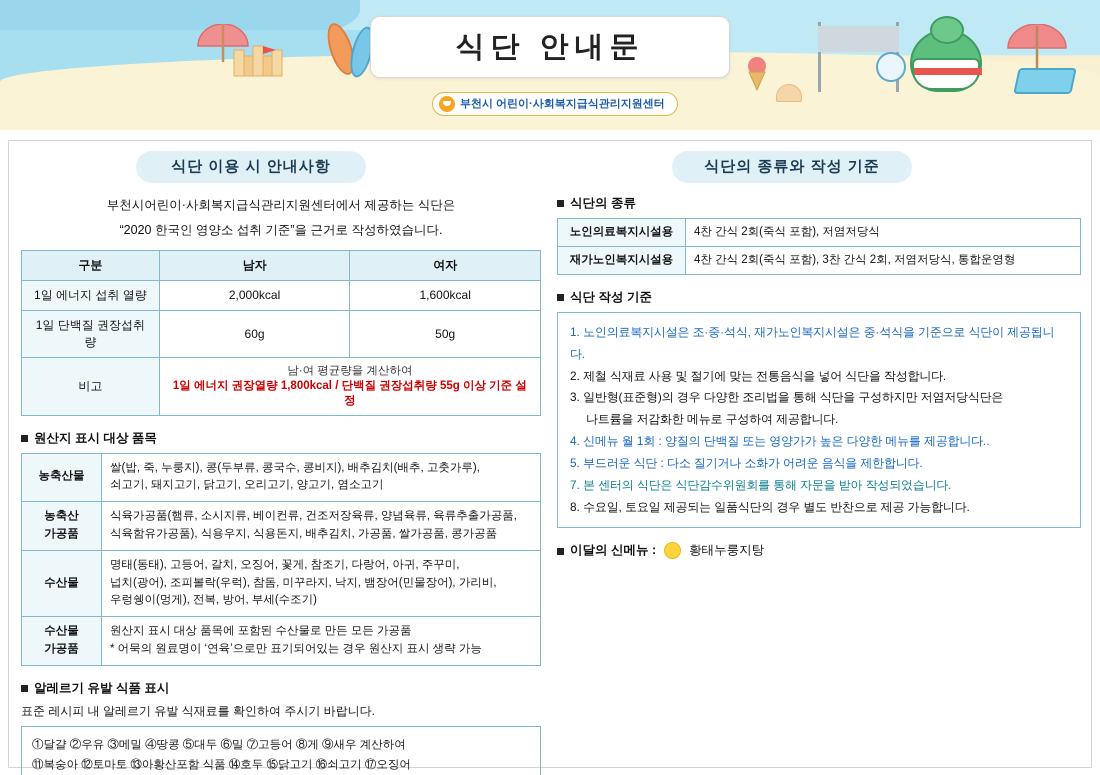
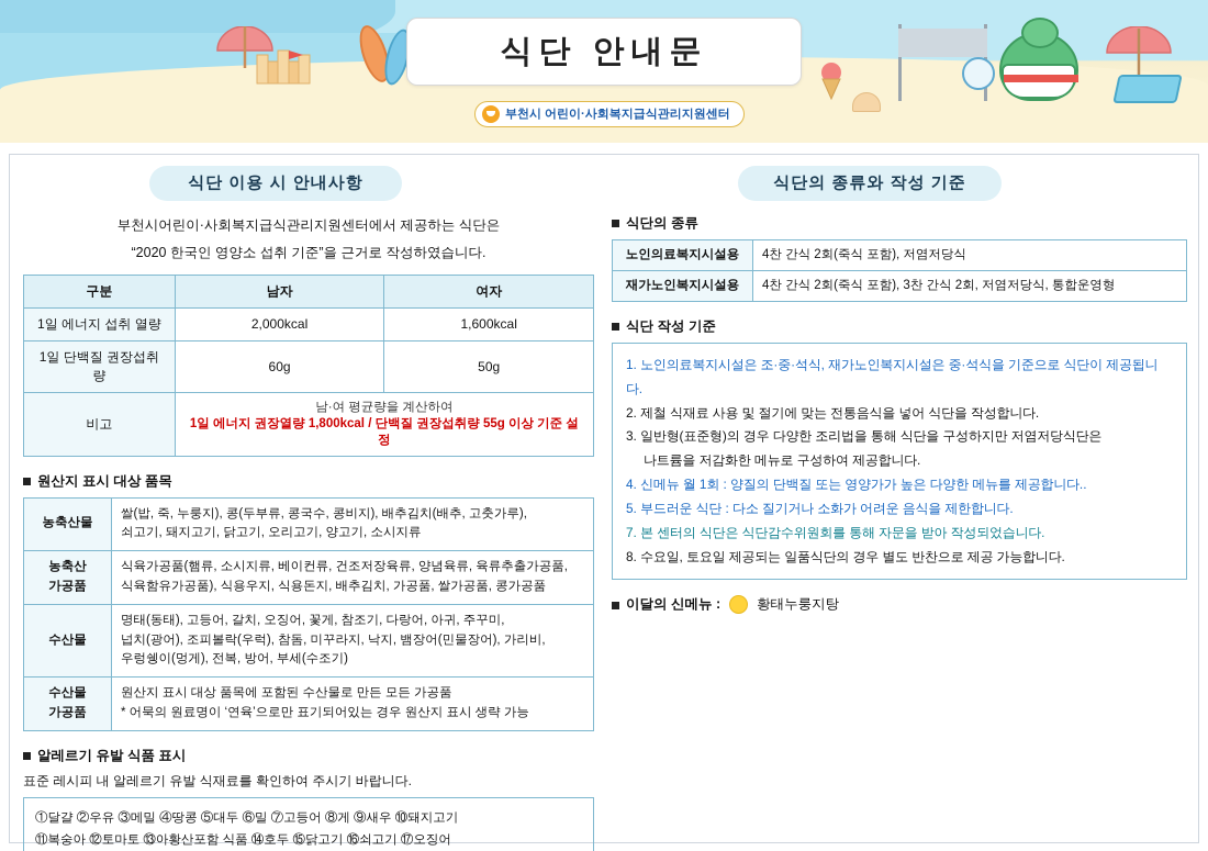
  식단 안내문
  부천시 어린이·사회복지급식관리지원센터
  식단 이용 시 안내사항
  부천시어린이·사회복지급식관리지원센터에서 제공하는 식단은
  “2020 한국인 영양소 섭취 기준”을 근거로 작성하였습니다.
  구분	남자	여자
  1일 에너지 섭취 열량	2,000kcal	1,600kcal
  1일 단백질 권장섭취량	60g	50g
  비고	남·여 평균량을 계산하여 1일 에너지 권장열량 1,800kcal / 단백질 권장섭취량 55g 이상 기준 설정
  원산지 표시 대상 품목
- 농축산물	쌀(밥, 죽, 누룽지), 콩(두부류, 콩국수, 콩비지), 배추김치(배추, 고춧가루), 쇠고기, 돼지고기, 닭고기, 오리고기, 양고기, 염소고기
+ 농축산물	쌀(밥, 죽, 누룽지), 콩(두부류, 콩국수, 콩비지), 배추김치(배추, 고춧가루), 쇠고기, 돼지고기, 닭고기, 오리고기, 양고기, 소시지류
  농축산 가공품	식육가공품(햄류, 소시지류, 베이컨류, 건조저장육류, 양념육류, 육류추출가공품, 식육함유가공품), 식용우지, 식용돈지, 배추김치, 가공품, 쌀가공품, 콩가공품
  수산물	명태(동태), 고등어, 갈치, 오징어, 꽃게, 참조기, 다랑어, 아귀, 주꾸미, 넙치(광어), 조피볼락(우럭), 참돔, 미꾸라지, 낙지, 뱀장어(민물장어), 가리비, 우렁쉥이(멍게), 전복, 방어, 부세(수조기)
  수산물 가공품	원산지 표시 대상 품목에 포함된 수산물로 만든 모든 가공품 * 어묵의 원료명이 ‘연육’으로만 표기되어있는 경우 원산지 표시 생략 가능
  알레르기 유발 식품 표시
  표준 레시피 내 알레르기 유발 식재료를 확인하여 주시기 바랍니다.
- ①달걀 ②우유 ③메밀 ④땅콩 ⑤대두 ⑥밀 ⑦고등어 ⑧게 ⑨새우 계산하여
+ ①달걀 ②우유 ③메밀 ④땅콩 ⑤대두 ⑥밀 ⑦고등어 ⑧게 ⑨새우 ⑩돼지고기
  ⑪복숭아 ⑫토마토 ⑬아황산포함 식품 ⑭호두 ⑮닭고기 ⑯쇠고기 ⑰오징어
  식단의 종류와 작성 기준
  식단의 종류
  노인의료복지시설용	4찬 간식 2회(죽식 포함), 저염저당식
  재가노인복지시설용	4찬 간식 2회(죽식 포함), 3찬 간식 2회, 저염저당식, 통합운영형
  식단 작성 기준
  1. 노인의료복지시설은 조·중·석식, 재가노인복지시설은 중·석식을 기준으로 식단이 제공됩니다.
  2. 제철 식재료 사용 및 절기에 맞는 전통음식을 넣어 식단을 작성합니다.
  3. 일반형(표준형)의 경우 다양한 조리법을 통해 식단을 구성하지만 저염저당식단은
  나트륨을 저감화한 메뉴로 구성하여 제공합니다.
  4. 신메뉴 월 1회 : 양질의 단백질 또는 영양가가 높은 다양한 메뉴를 제공합니다..
  5. 부드러운 식단 : 다소 질기거나 소화가 어려운 음식을 제한합니다.
  7. 본 센터의 식단은 식단감수위원회를 통해 자문을 받아 작성되었습니다.
  8. 수요일, 토요일 제공되는 일품식단의 경우 별도 반찬으로 제공 가능합니다.
  이달의 신메뉴 :
  황태누룽지탕
